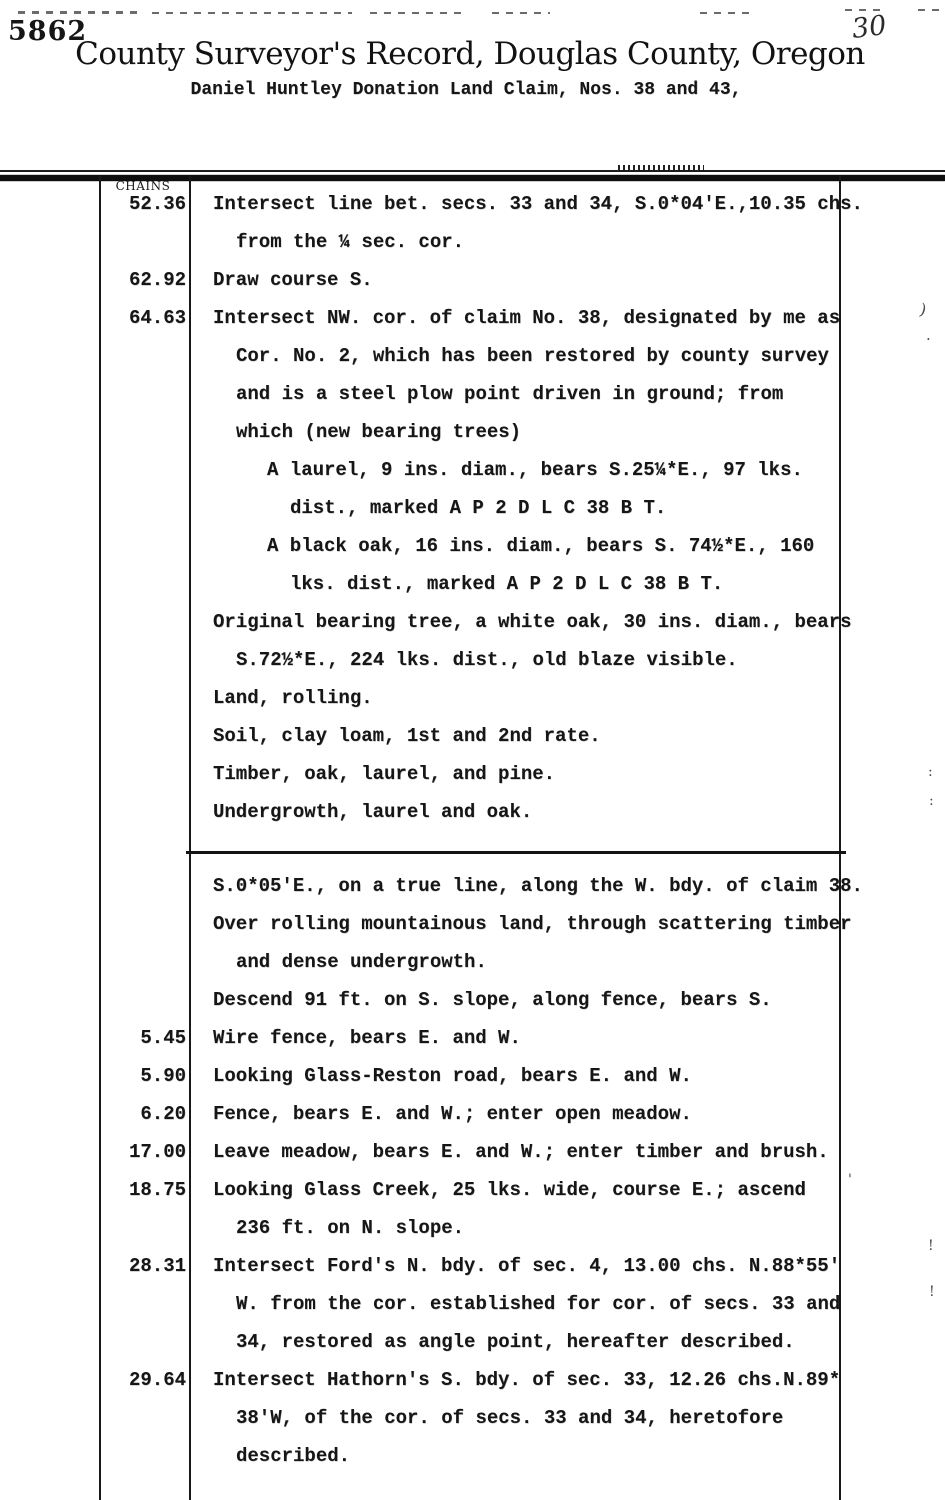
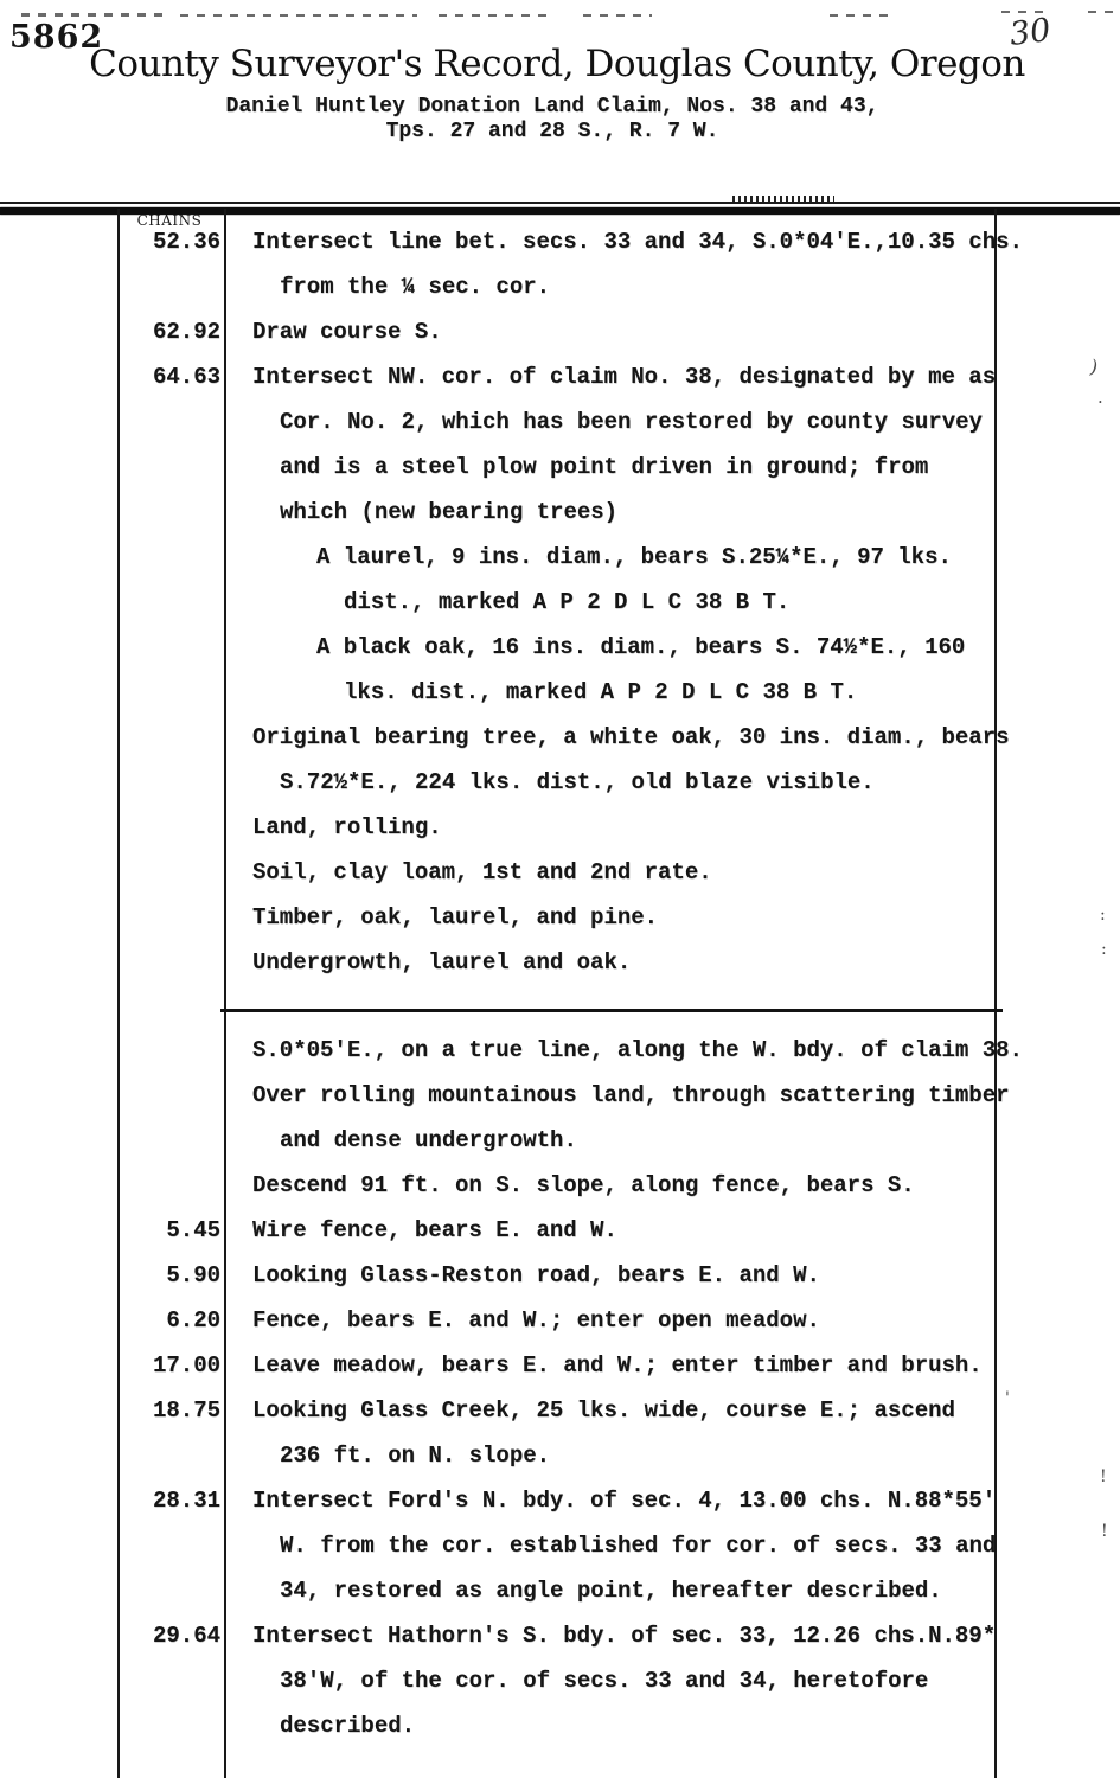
  5862
  County Surveyor's Record, Douglas County, Oregon
  Daniel Huntley Donation Land Claim, Nos. 38 and 43,
+ Tps. 27 and 28 S., R. 7 W.
  CHAINS
  52.36
  Intersect line bet. secs. 33 and 34, S.0*04'E.,10.35 chs.
  from the ¼ sec. cor.
  62.92
  Draw course S.
  64.63
  Intersect NW. cor. of claim No. 38, designated by me as
  Cor. No. 2, which has been restored by county survey
  and is a steel plow point driven in ground; from
  which (new bearing trees)
  A laurel, 9 ins. diam., bears S.25¼*E., 97 lks.
  dist., marked A P 2 D L C 38 B T.
  A black oak, 16 ins. diam., bears S. 74½*E., 160
  lks. dist., marked A P 2 D L C 38 B T.
  Original bearing tree, a white oak, 30 ins. diam., bears
  S.72½*E., 224 lks. dist., old blaze visible.
  Land, rolling.
  Soil, clay loam, 1st and 2nd rate.
  Timber, oak, laurel, and pine.
  Undergrowth, laurel and oak.
  S.0*05'E., on a true line, along the W. bdy. of claim 38.
  Over rolling mountainous land, through scattering timber
  and dense undergrowth.
  Descend 91 ft. on S. slope, along fence, bears S.
  5.45
  Wire fence, bears E. and W.
  5.90
  Looking Glass-Reston road, bears E. and W.
  6.20
  Fence, bears E. and W.; enter open meadow.
  17.00
  Leave meadow, bears E. and W.; enter timber and brush.
  18.75
  Looking Glass Creek, 25 lks. wide, course E.; ascend
  236 ft. on N. slope.
  28.31
  Intersect Ford's N. bdy. of sec. 4, 13.00 chs. N.88*55'
  W. from the cor. established for cor. of secs. 33 and
  34, restored as angle point, hereafter described.
  29.64
  Intersect Hathorn's S. bdy. of sec. 33, 12.26 chs.N.89*
  38'W, of the cor. of secs. 33 and 34, heretofore
  described.
  ·
  :
  :
  !
  !
  '
